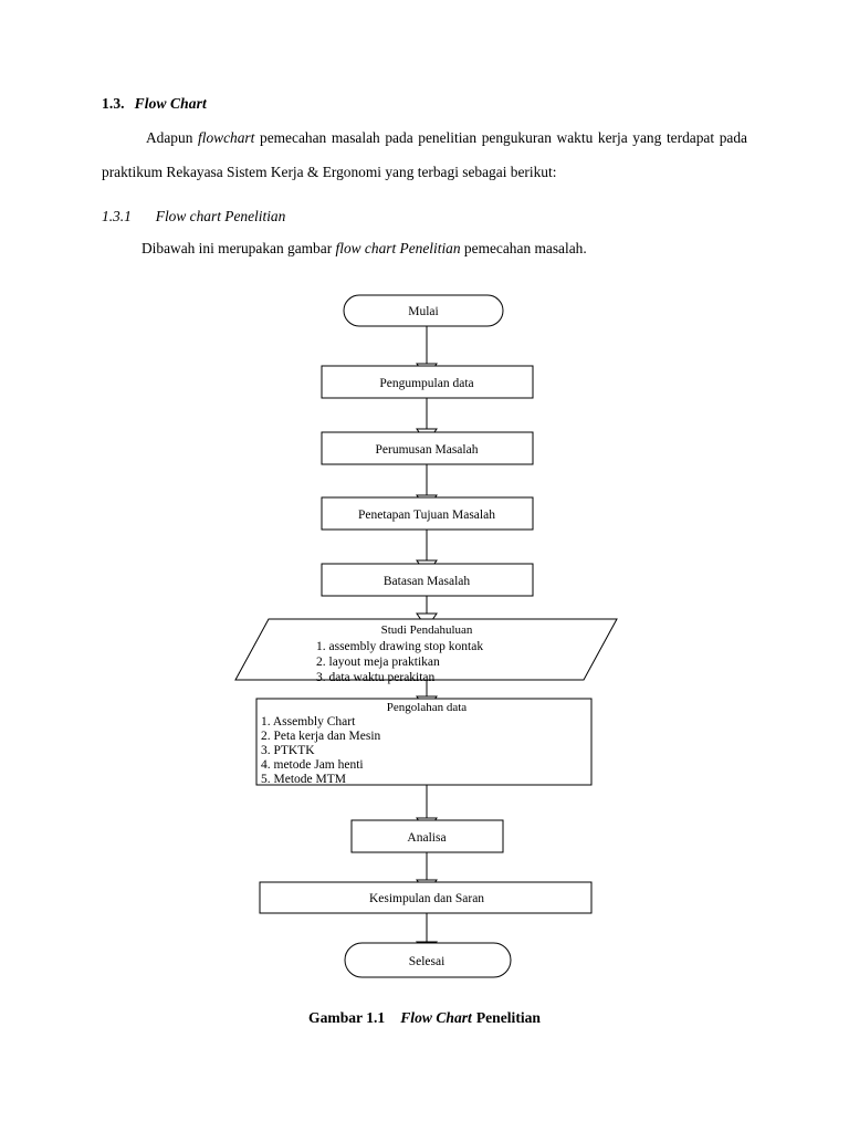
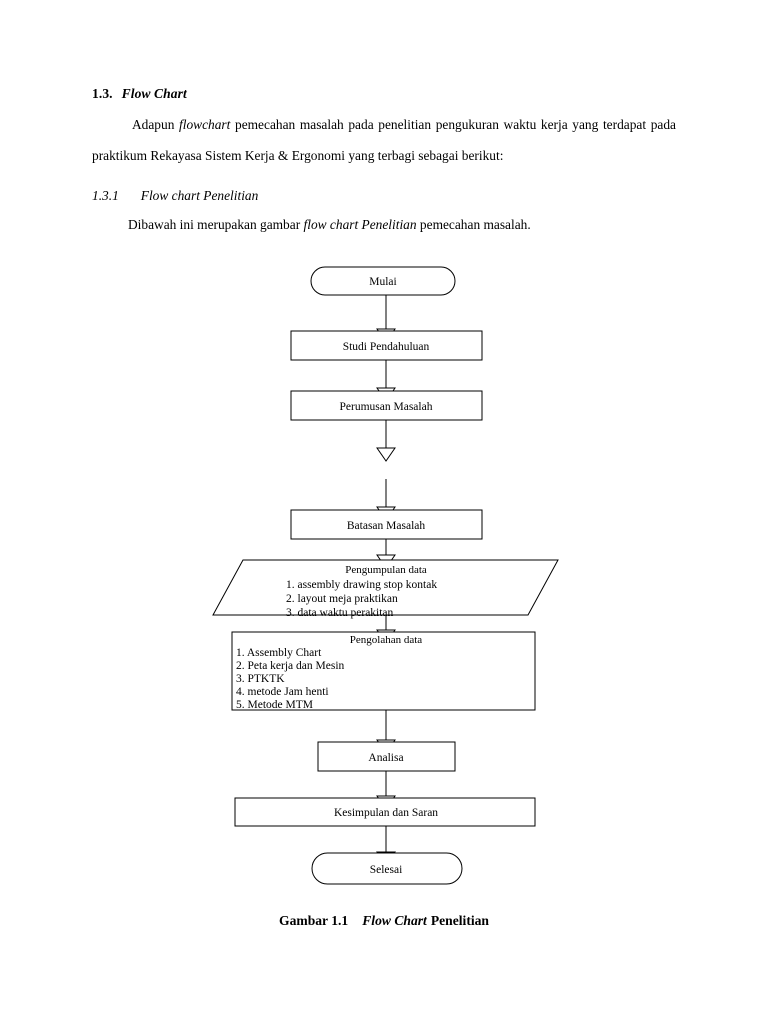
  1.3. Flow Chart
  Adapun flowchart pemecahan masalah pada penelitian pengukuran waktu kerja yang terdapat pada praktikum Rekayasa Sistem Kerja & Ergonomi yang terbagi sebagai berikut:
  1.3.1 Flow chart Penelitian
  Dibawah ini merupakan gambar flow chart Penelitian pemecahan masalah.
  Mulai
- Pengumpulan data
+ Studi Pendahuluan
  Perumusan Masalah
- Penetapan Tujuan Masalah
  Batasan Masalah
- Studi Pendahuluan
+ Pengumpulan data
  1. assembly drawing stop kontak
  2. layout meja praktikan
  3. data waktu perakitan
  Pengolahan data
  1. Assembly Chart
  2. Peta kerja dan Mesin
  3. PTKTK
  4. metode Jam henti
  5. Metode MTM
  Analisa
  Kesimpulan dan Saran
  Selesai
  Gambar 1.1 Flow Chart Penelitian
